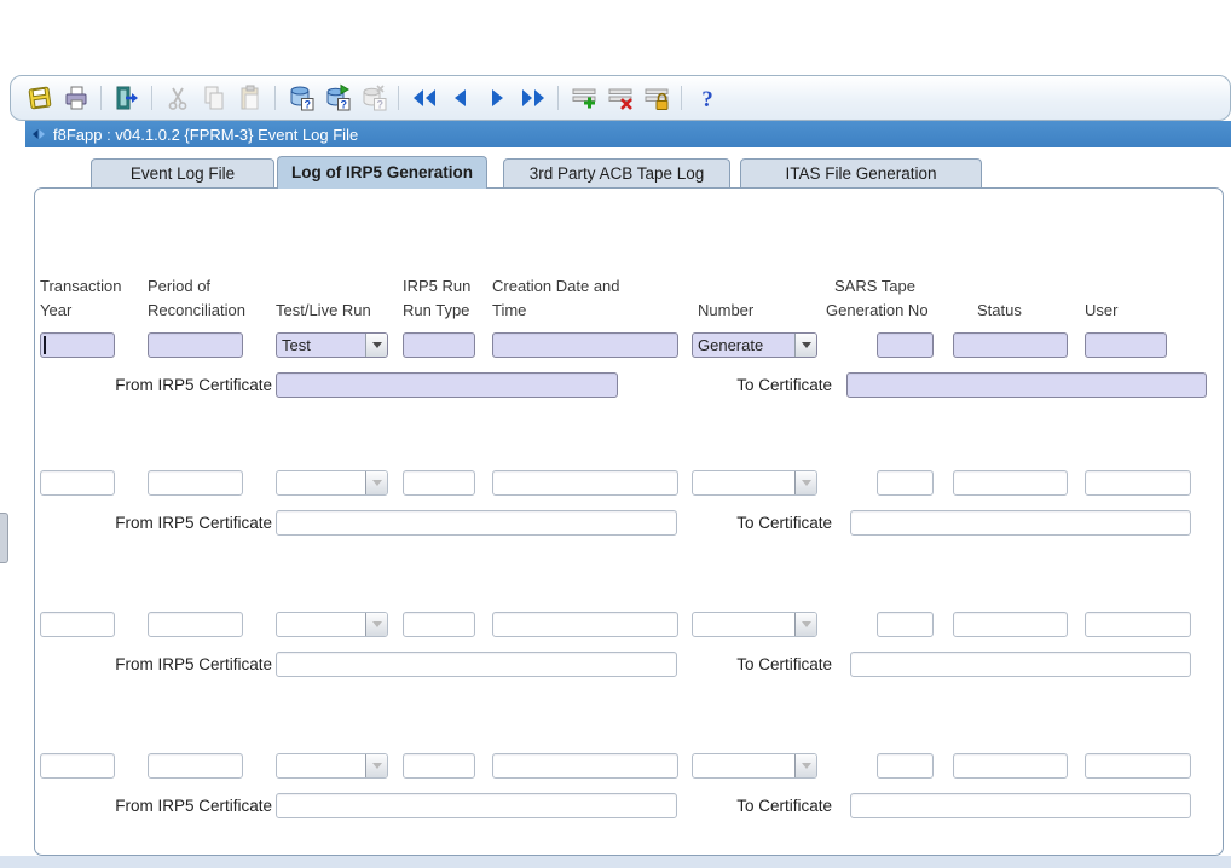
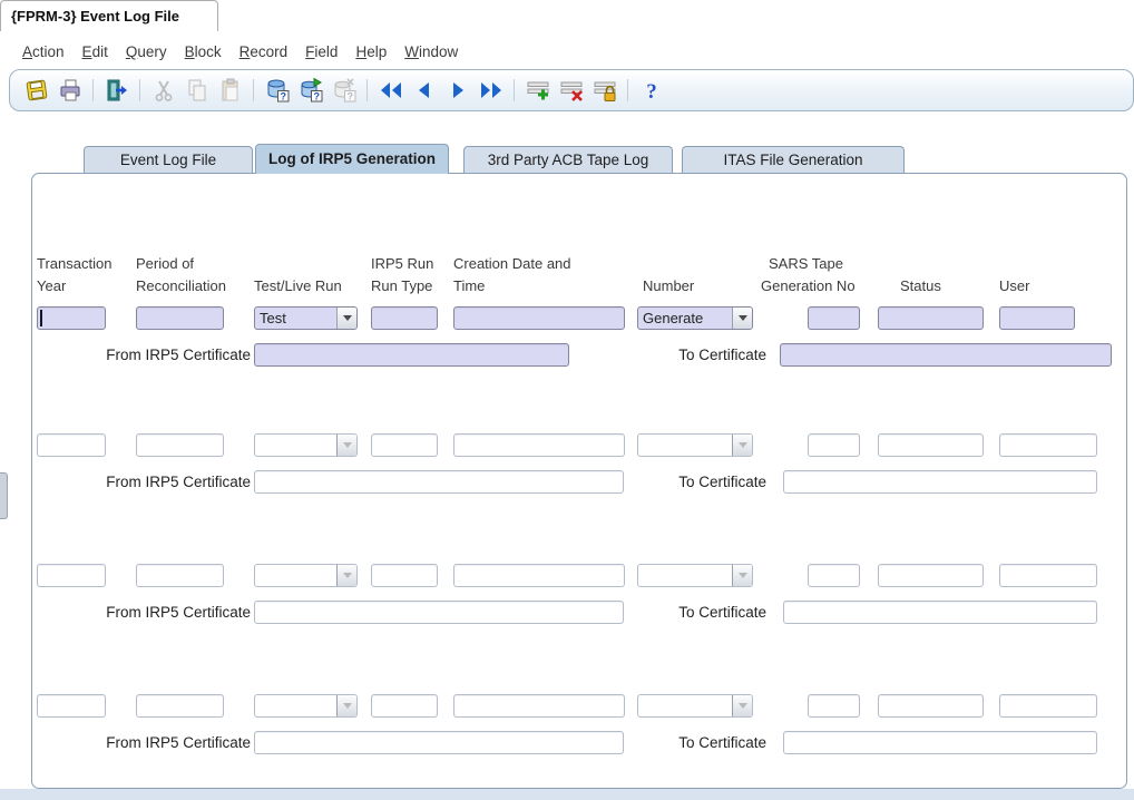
+ {FPRM-3} Event Log File
+ Action
+ Edit
+ Query
+ Block
+ Record
+ Field
+ Help
+ Window
  ?
  ?
  ?
  ?
- f8Fapp : v04.1.0.2 {FPRM-3} Event Log File
  Event Log File
  Log of IRP5 Generation
  3rd Party ACB Tape Log
  ITAS File Generation
  Transaction
  Year
  Period of
  Reconciliation
  Test/Live Run
  IRP5 Run
  Run Type
  Creation Date and
  Time
  Number
  SARS Tape
  Generation No
  Status
  User
  Test
  Generate
  From IRP5 Certificate
  To Certificate
  From IRP5 Certificate
  To Certificate
  From IRP5 Certificate
  To Certificate
  From IRP5 Certificate
  To Certificate
